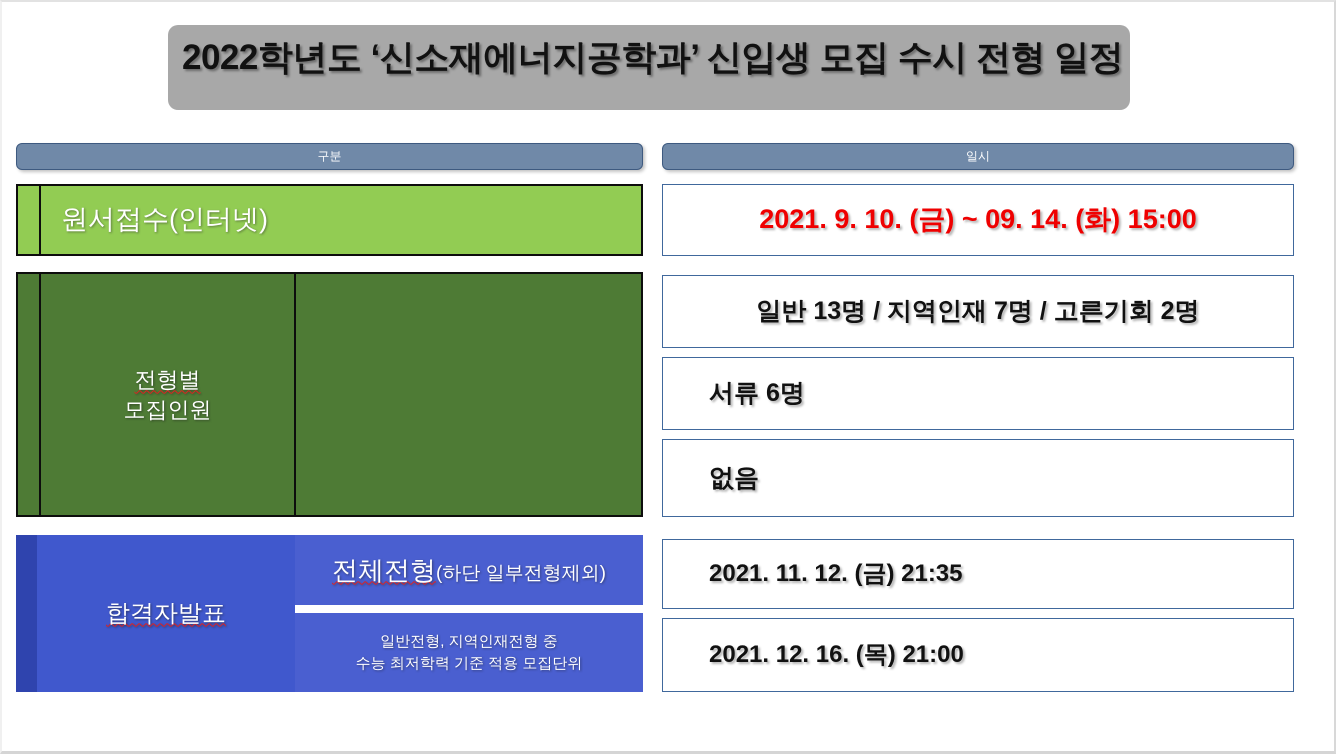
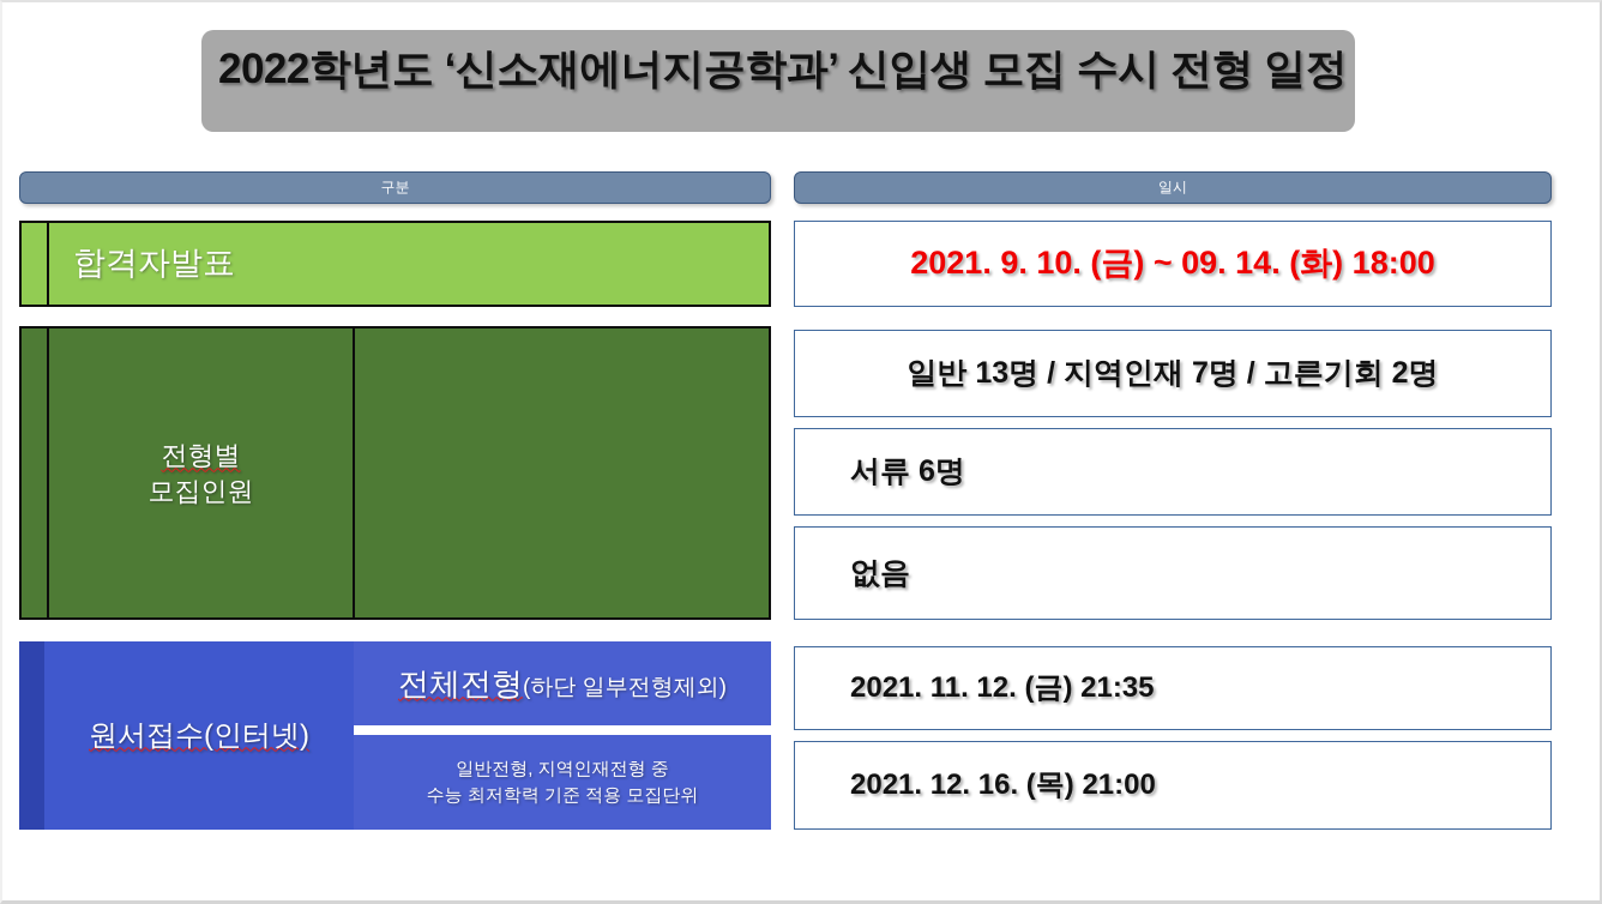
  2022학년도 ‘신소재에너지공학과’ 신입생 모집 수시 전형 일정
  구분
  일시
- 원서접수(인터넷)
+ 합격자발표
- 2021. 9. 10. (금) ~ 09. 14. (화) 15:00
+ 2021. 9. 10. (금) ~ 09. 14. (화) 18:00
  전형별
  모집인원
  일반 13명 / 지역인재 7명 / 고른기회 2명
  서류 6명
  없음
- 합격자발표
+ 원서접수(인터넷)
  전체전형(하단 일부전형제외)
  일반전형, 지역인재전형 중
  수능 최저학력 기준 적용 모집단위
  2021. 11. 12. (금) 21:35
  2021. 12. 16. (목) 21:00
